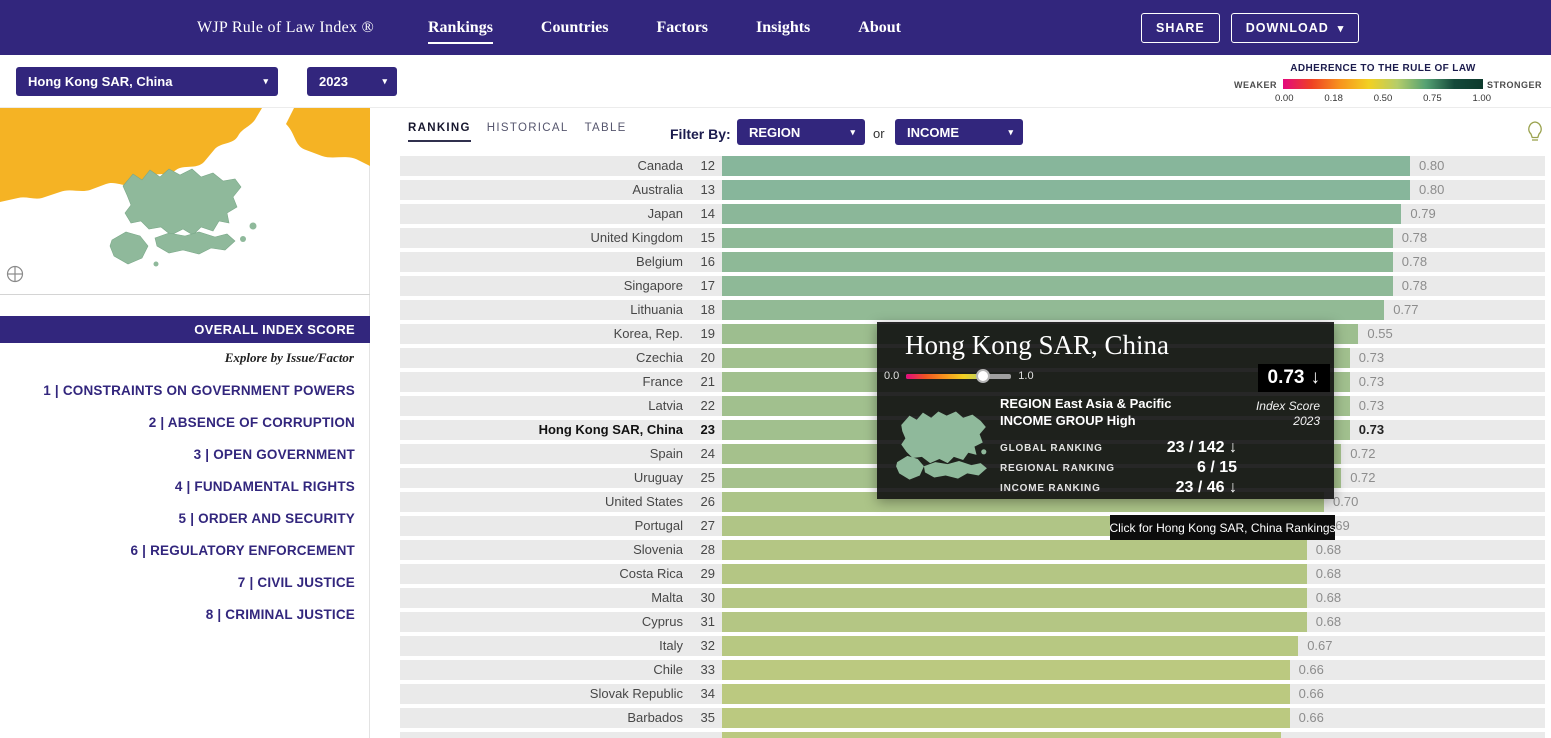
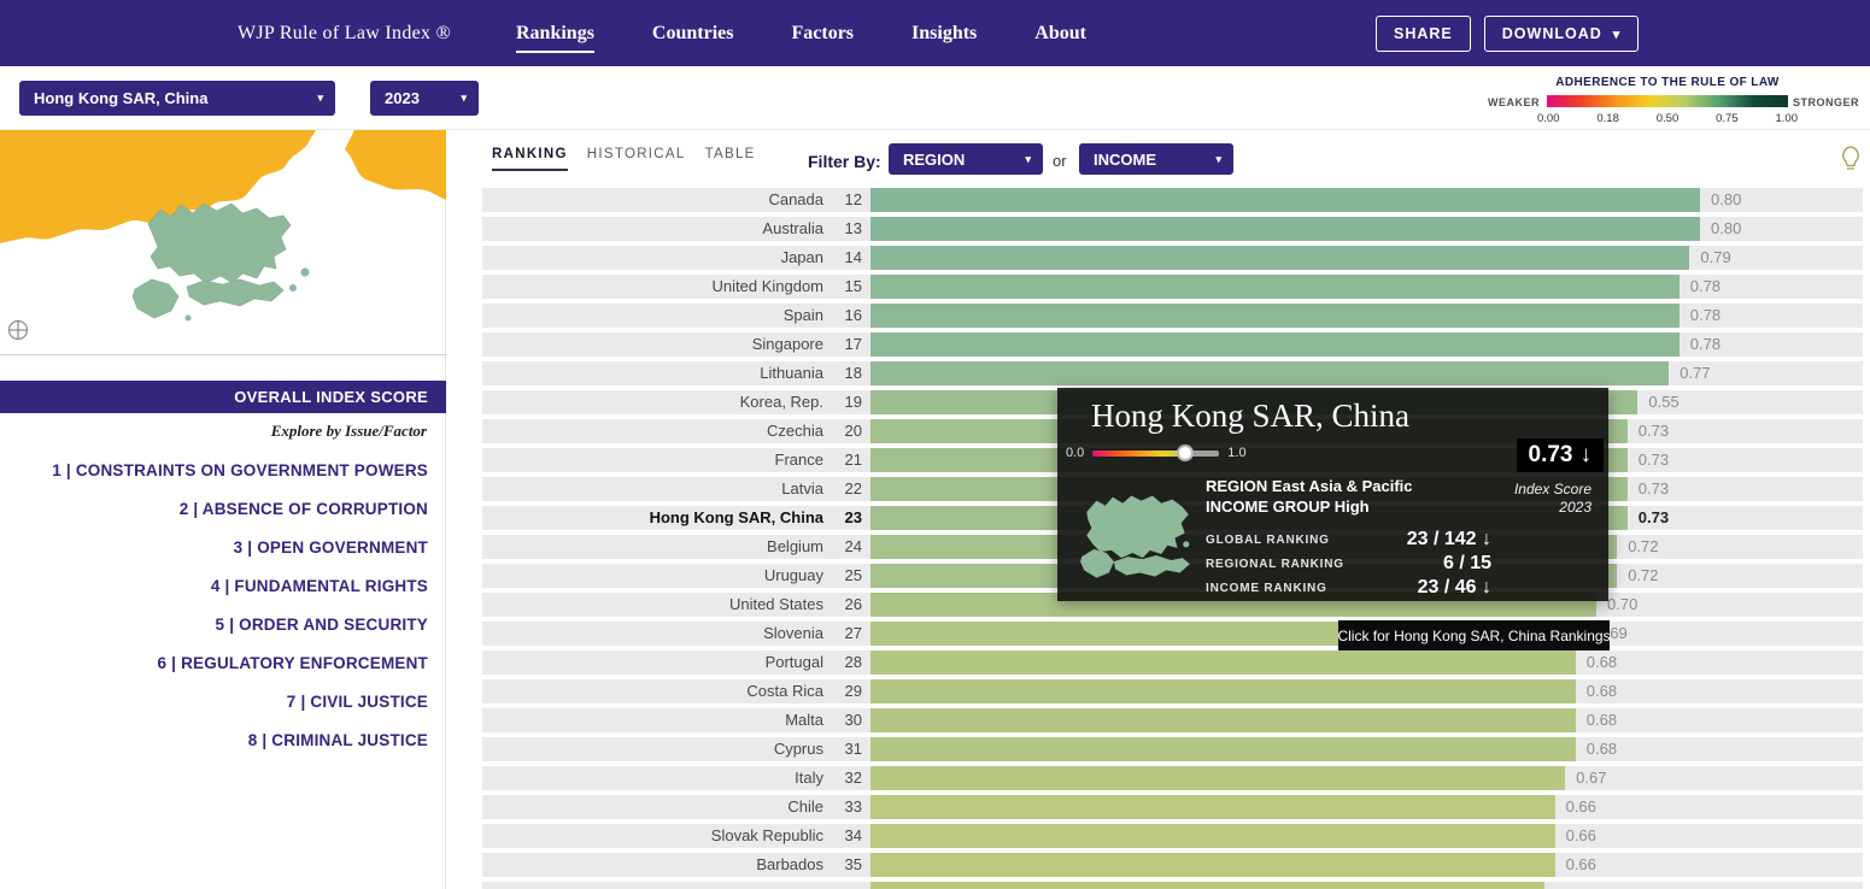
  WJP Rule of Law Index ®
  Rankings
  Countries
  Factors
  Insights
  About
  SHARE
  DOWNLOAD
  ▾
  Hong Kong SAR, China
  ▾
  2023
  ▾
  ADHERENCE TO THE RULE OF LAW
  WEAKER
  STRONGER
  0.00
  0.18
  0.50
  0.75
  1.00
  OVERALL INDEX SCORE
  Explore by Issue/Factor
  1 | CONSTRAINTS ON GOVERNMENT POWERS
  2 | ABSENCE OF CORRUPTION
  3 | OPEN GOVERNMENT
  4 | FUNDAMENTAL RIGHTS
  5 | ORDER AND SECURITY
  6 | REGULATORY ENFORCEMENT
  7 | CIVIL JUSTICE
  8 | CRIMINAL JUSTICE
  RANKING
  HISTORICAL
  TABLE
  Filter By:
  REGION
  ▾
  or
  INCOME
  ▾
  Canada
  12
  0.80
  Australia
  13
  0.80
  Japan
  14
  0.79
  United Kingdom
  15
  0.78
- Belgium
+ Spain
  16
  0.78
  Singapore
  17
  0.78
  Lithuania
  18
  0.77
  Korea, Rep.
  19
  0.55
  Czechia
  20
  0.73
  France
  21
  0.73
  Latvia
  22
  0.73
  Hong Kong SAR, China
  23
  0.73
- Spain
+ Belgium
  24
  0.72
  Uruguay
  25
  0.72
  United States
  26
  0.70
- Portugal
+ Slovenia
  27
- Slovenia
+ Portugal
  28
  0.68
  Costa Rica
  29
  0.68
  Malta
  30
  0.68
  Cyprus
  31
  0.68
  Italy
  32
  0.67
  Chile
  33
  0.66
  Slovak Republic
  34
  0.66
  Barbados
  35
  0.66
  Hong Kong SAR, China
  0.0
  1.0
  0.73
  ↓
  Index Score
  2023
  REGION East Asia & Pacific
  INCOME GROUP High
  GLOBAL RANKING
  23 / 142 ↓
  REGIONAL RANKING
  6 / 15
  INCOME RANKING
  23 / 46 ↓
  Click for Hong Kong SAR, China Rankings
